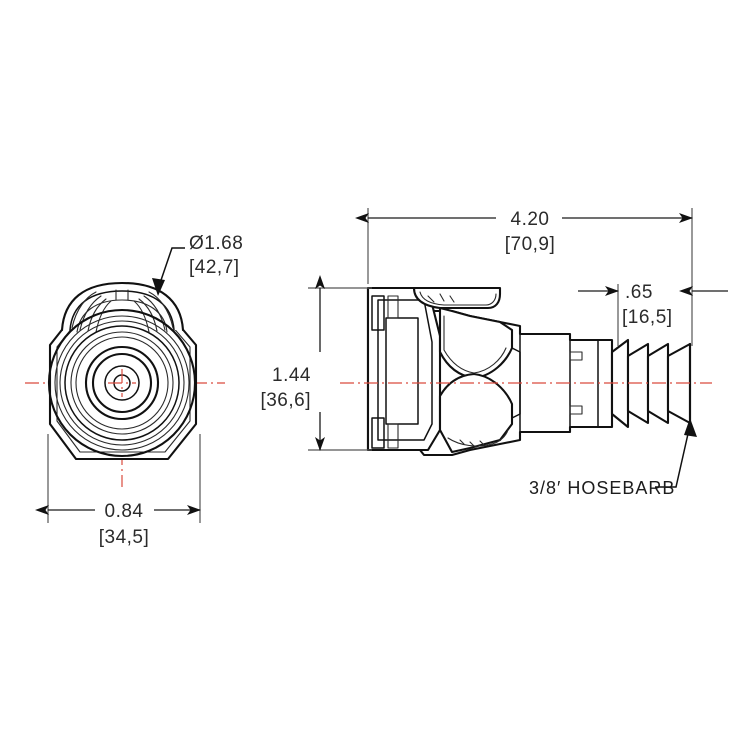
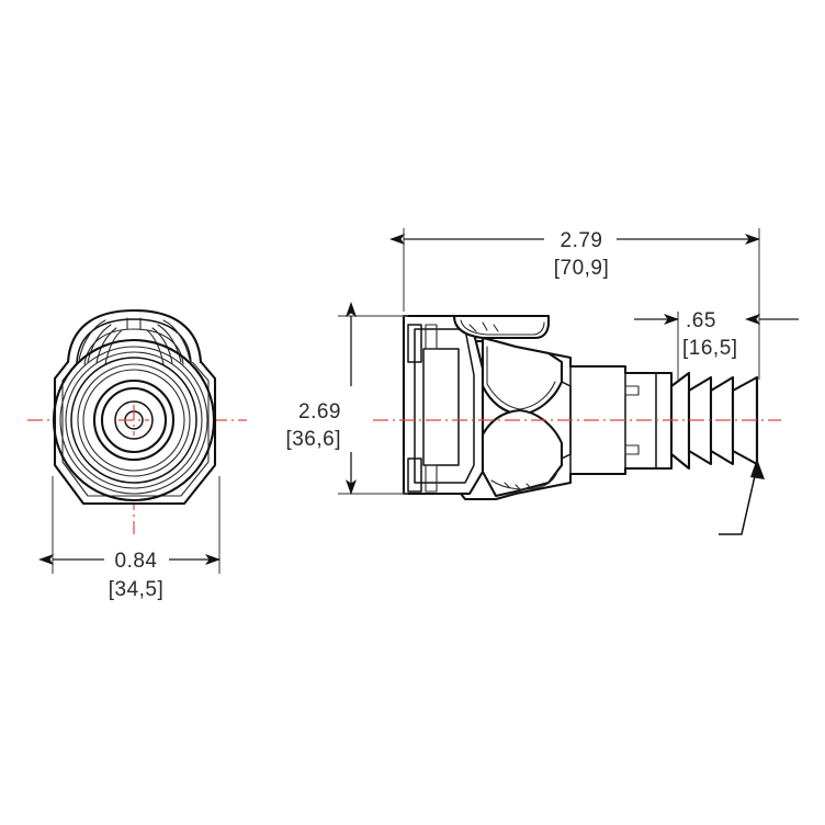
- Ø1.68
- [42,7]
  0.84
  [34,5]
- 4.20
+ 2.79
  [70,9]
- 1.44
+ 2.69
  [36,6]
  .65
  [16,5]
- 3/8′ HOSEBARB
